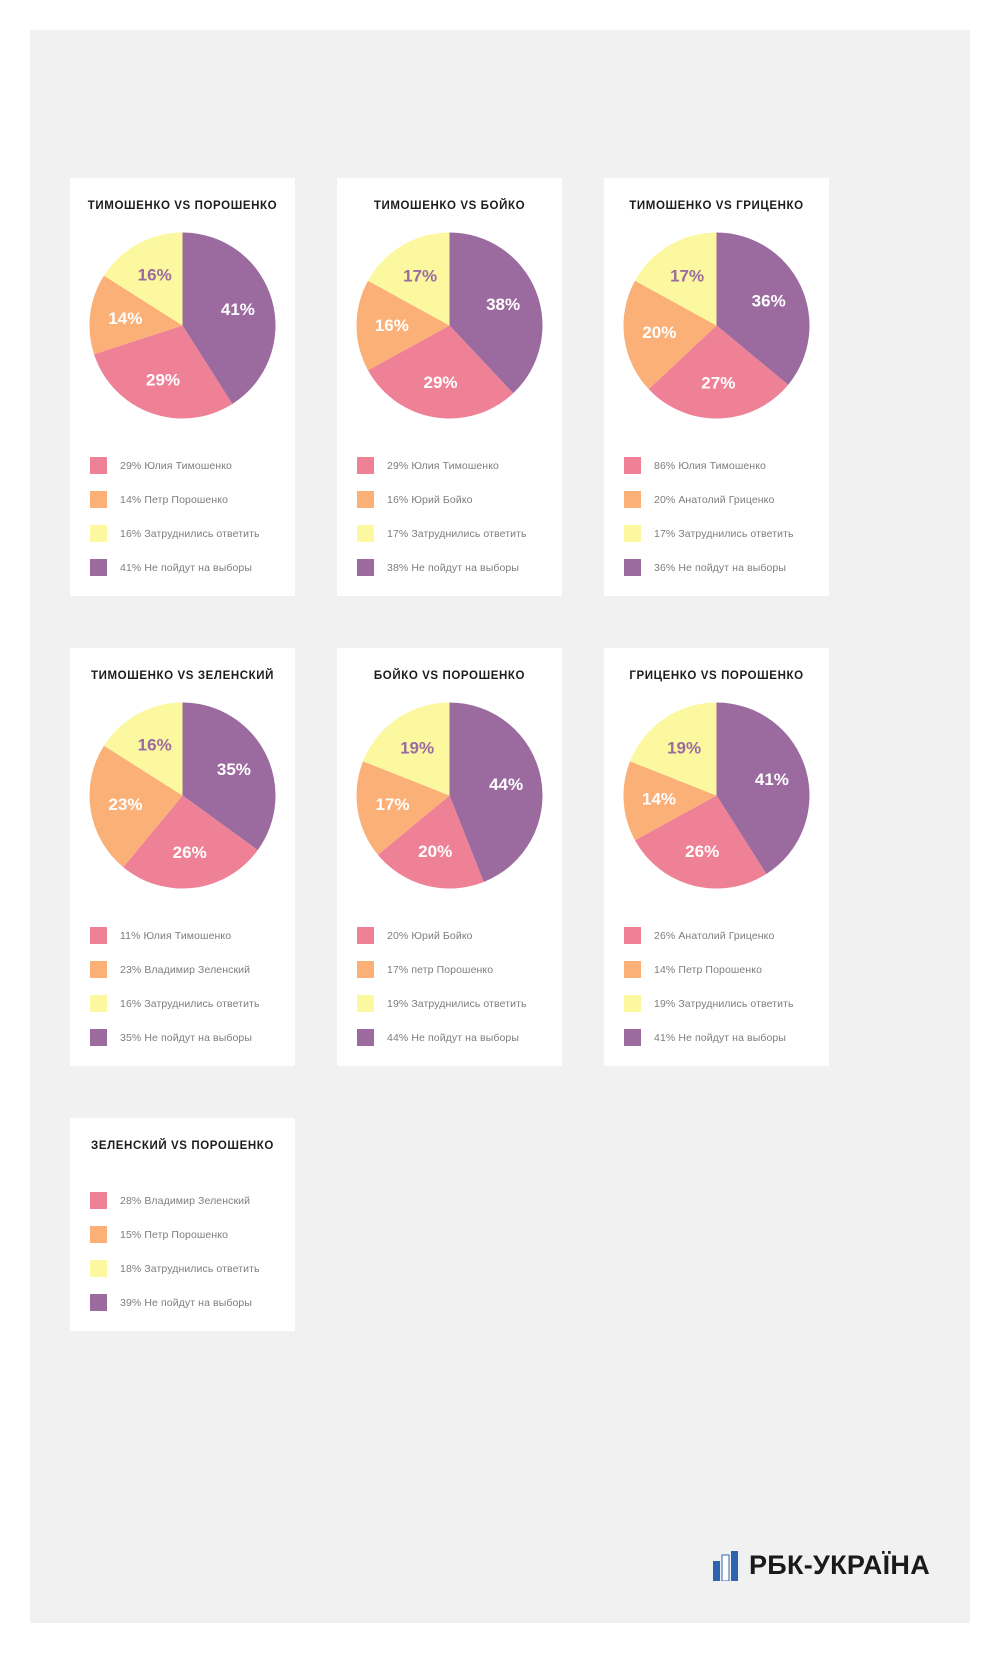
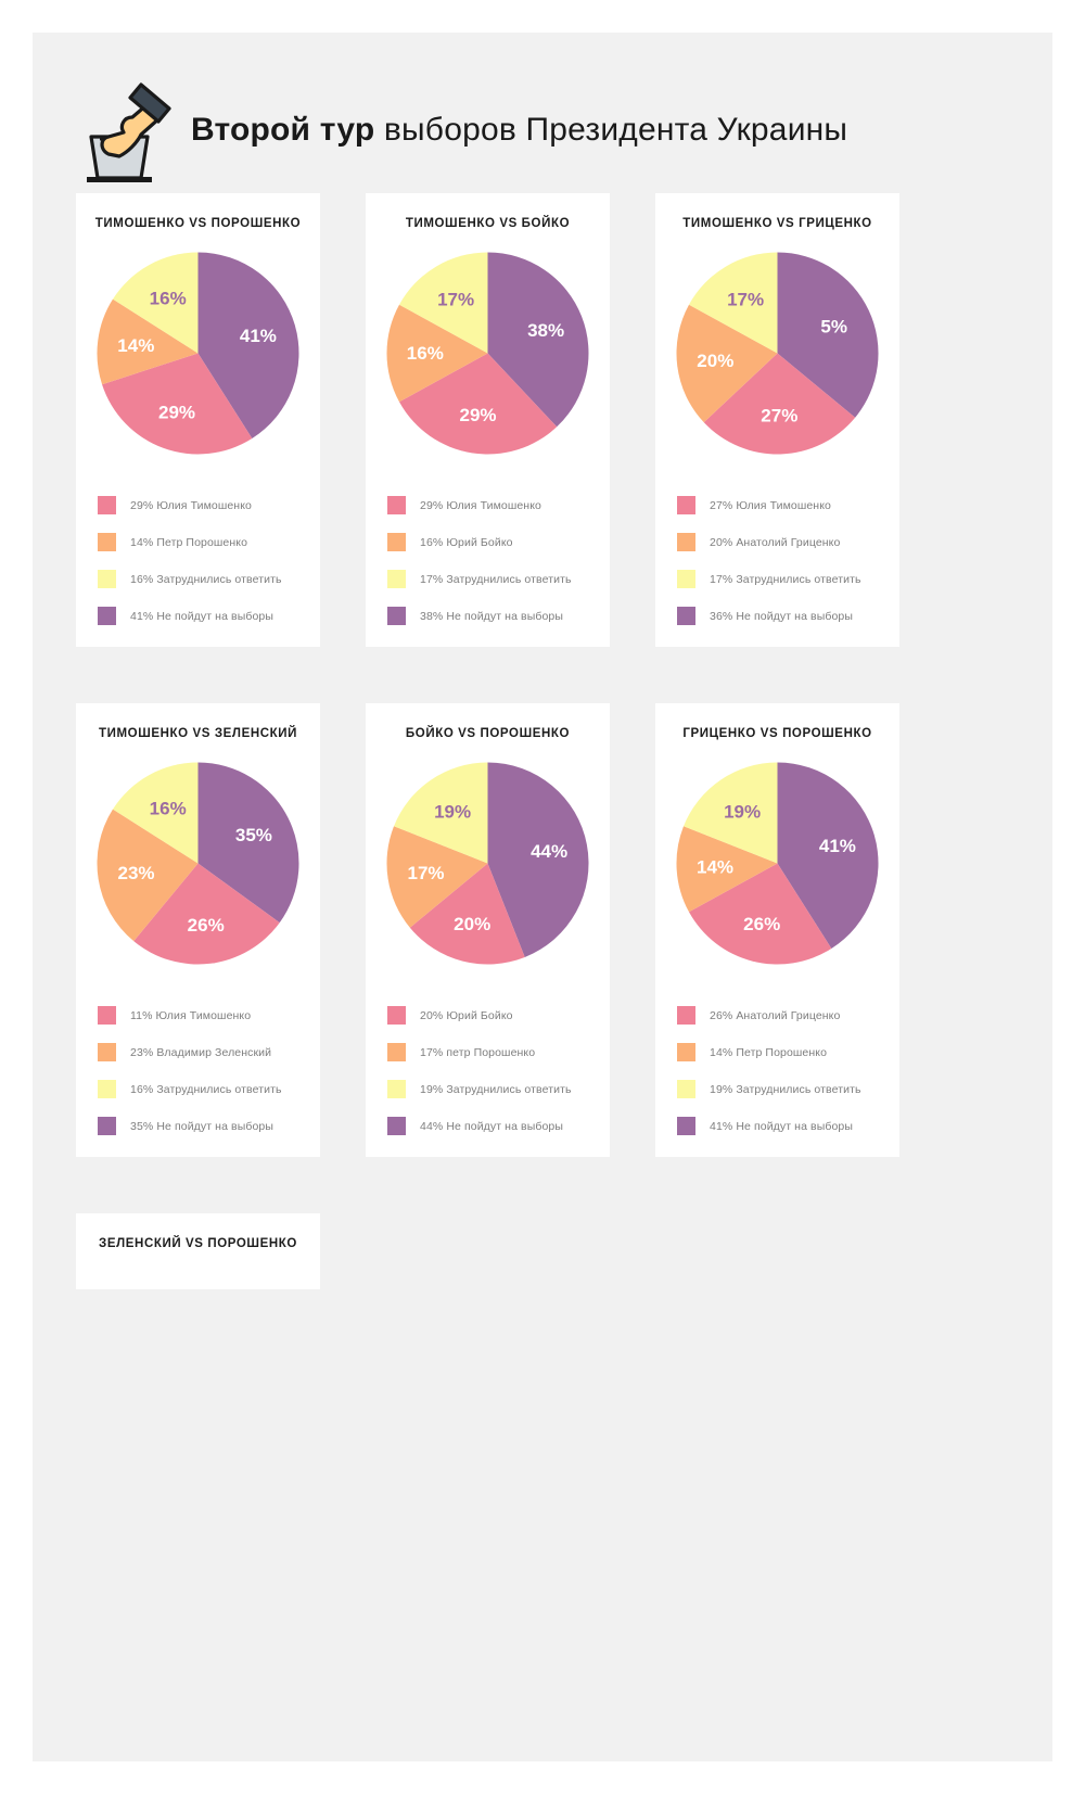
+ Второй тур выборов Президента Украины
  ТИМОШЕНКО VS ПОРОШЕНКО
  41%
  29%
  14%
  16%
  29% Юлия Тимошенко
  14% Петр Порошенко
  16% Затруднились ответить
  41% Не пойдут на выборы
  ТИМОШЕНКО VS БОЙКО
  38%
  29%
  16%
  17%
  29% Юлия Тимошенко
  16% Юрий Бойко
  17% Затруднились ответить
  38% Не пойдут на выборы
  ТИМОШЕНКО VS ГРИЦЕНКО
- 36%
+ 5%
  27%
  20%
  17%
- 86% Юлия Тимошенко
+ 27% Юлия Тимошенко
  20% Анатолий Гриценко
  17% Затруднились ответить
  36% Не пойдут на выборы
  ТИМОШЕНКО VS ЗЕЛЕНСКИЙ
  35%
  26%
  23%
  16%
  11% Юлия Тимошенко
  23% Владимир Зеленский
  16% Затруднились ответить
  35% Не пойдут на выборы
  БОЙКО VS ПОРОШЕНКО
  44%
  20%
  17%
  19%
  20% Юрий Бойко
  17% петр Порошенко
  19% Затруднились ответить
  44% Не пойдут на выборы
  ГРИЦЕНКО VS ПОРОШЕНКО
  41%
  26%
  14%
  19%
  26% Анатолий Гриценко
  14% Петр Порошенко
  19% Затруднились ответить
  41% Не пойдут на выборы
  ЗЕЛЕНСКИЙ VS ПОРОШЕНКО
- 28% Владимир Зеленский
- 15% Петр Порошенко
- 18% Затруднились ответить
- 39% Не пойдут на выборы
- РБК-УКРАЇНА
